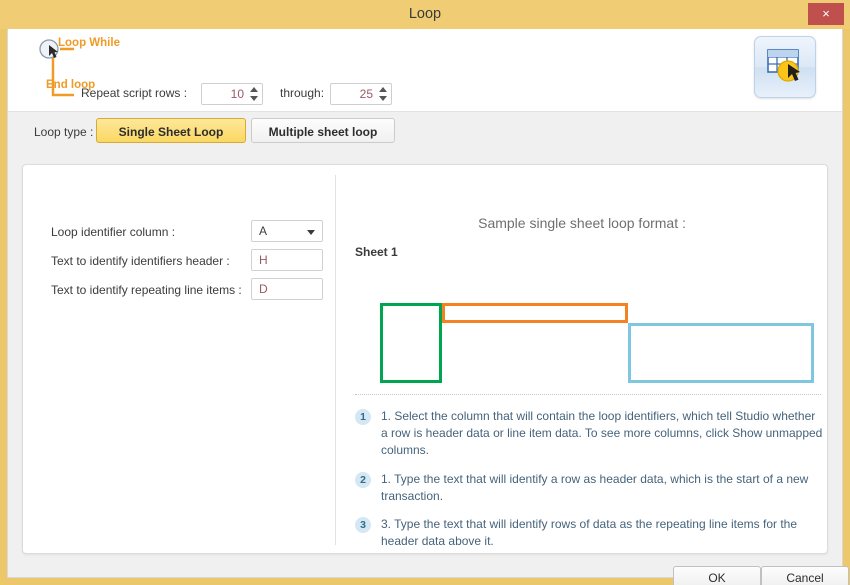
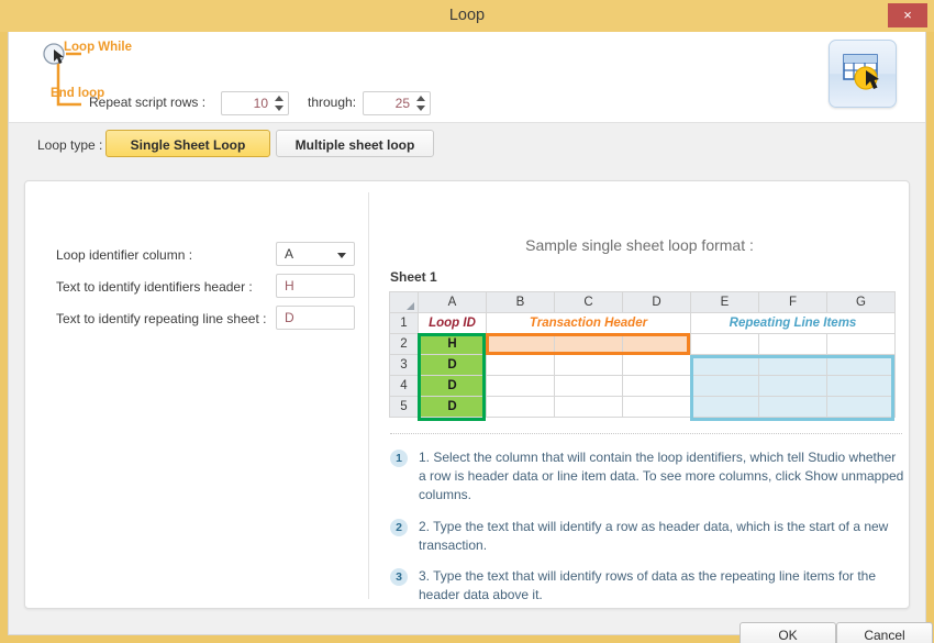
  Loop
  ×
  Loop While
  End loop
  Repeat script rows :
  10
  through:
  25
  Loop type :
  Single Sheet Loop
  Multiple sheet loop
  Loop identifier column :
  A
  Text to identify identifiers header :
  H
- Text to identify repeating line items :
+ Text to identify repeating line sheet :
  D
  Sample single sheet loop format :
  Sheet 1
+ 	A	B	C	D	E	F	G
+ 1	Loop ID	Transaction Header	Repeating Line Items
+ 2	H
+ 3	D
+ 4	D
+ 5	D
  1
  1. Select the column that will contain the loop identifiers, which tell Studio whether a row is header data or line item data. To see more columns, click Show unmapped columns.
  2
- 1. Type the text that will identify a row as header data, which is the start of a new transaction.
+ 2. Type the text that will identify a row as header data, which is the start of a new transaction.
  3
  3. Type the text that will identify rows of data as the repeating line items for the header data above it.
  OK
  Cancel
